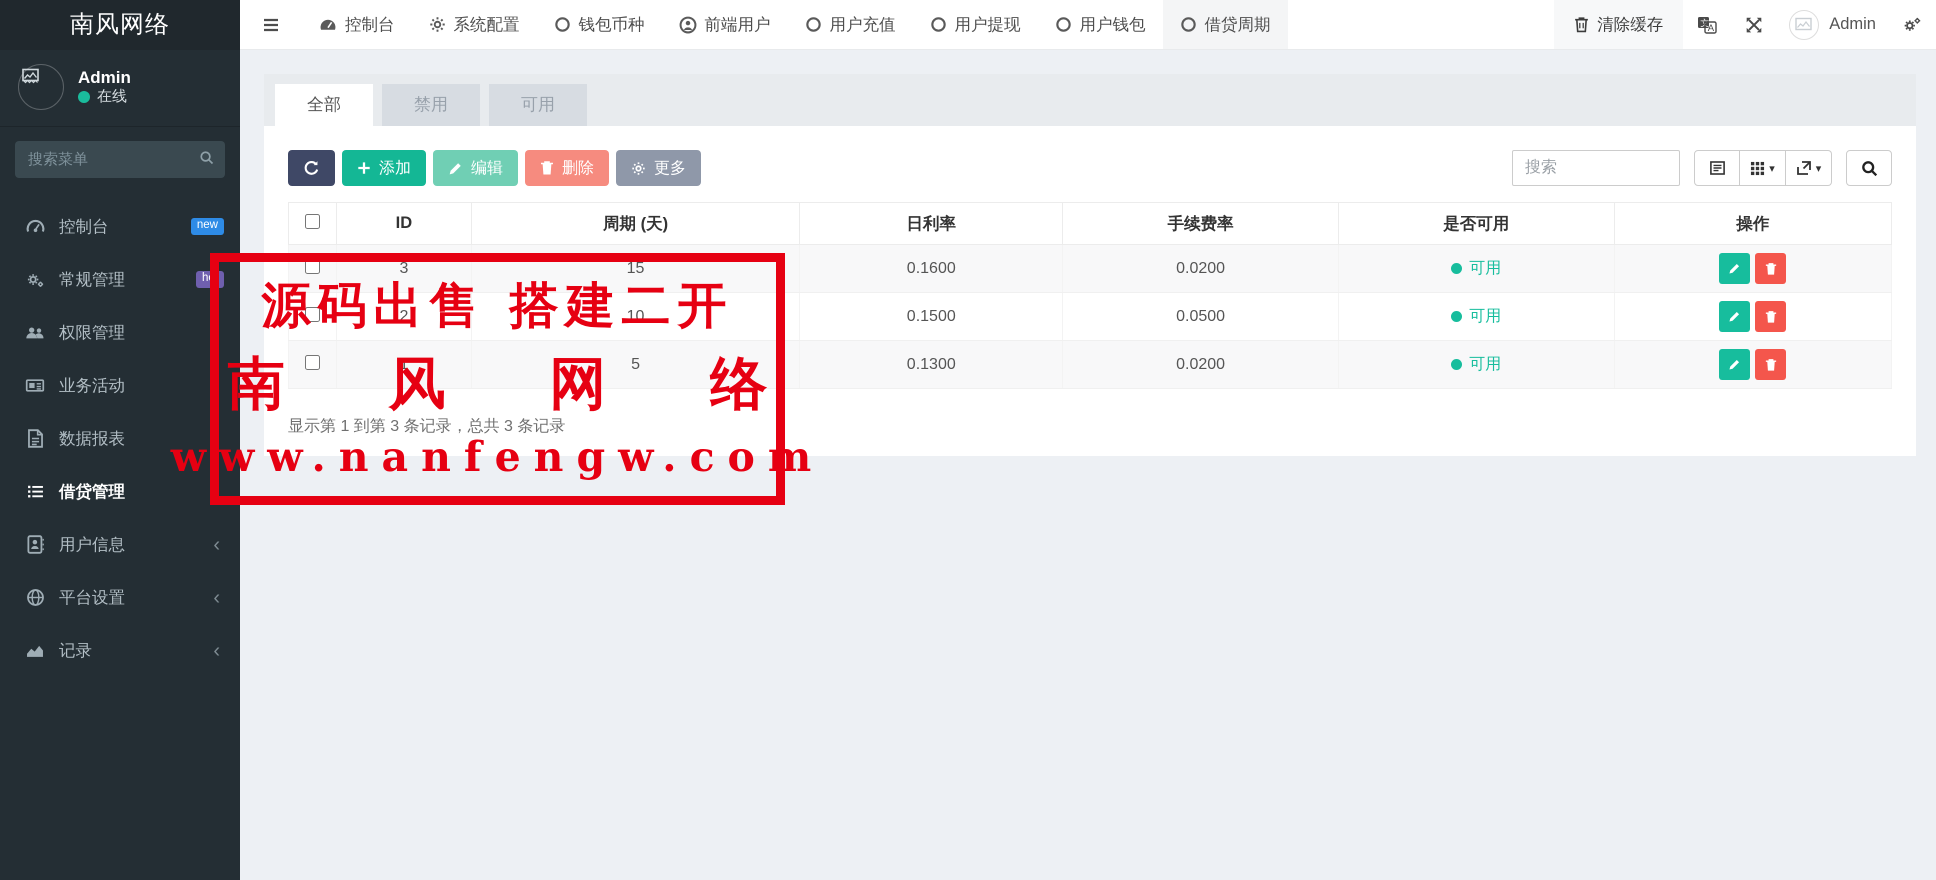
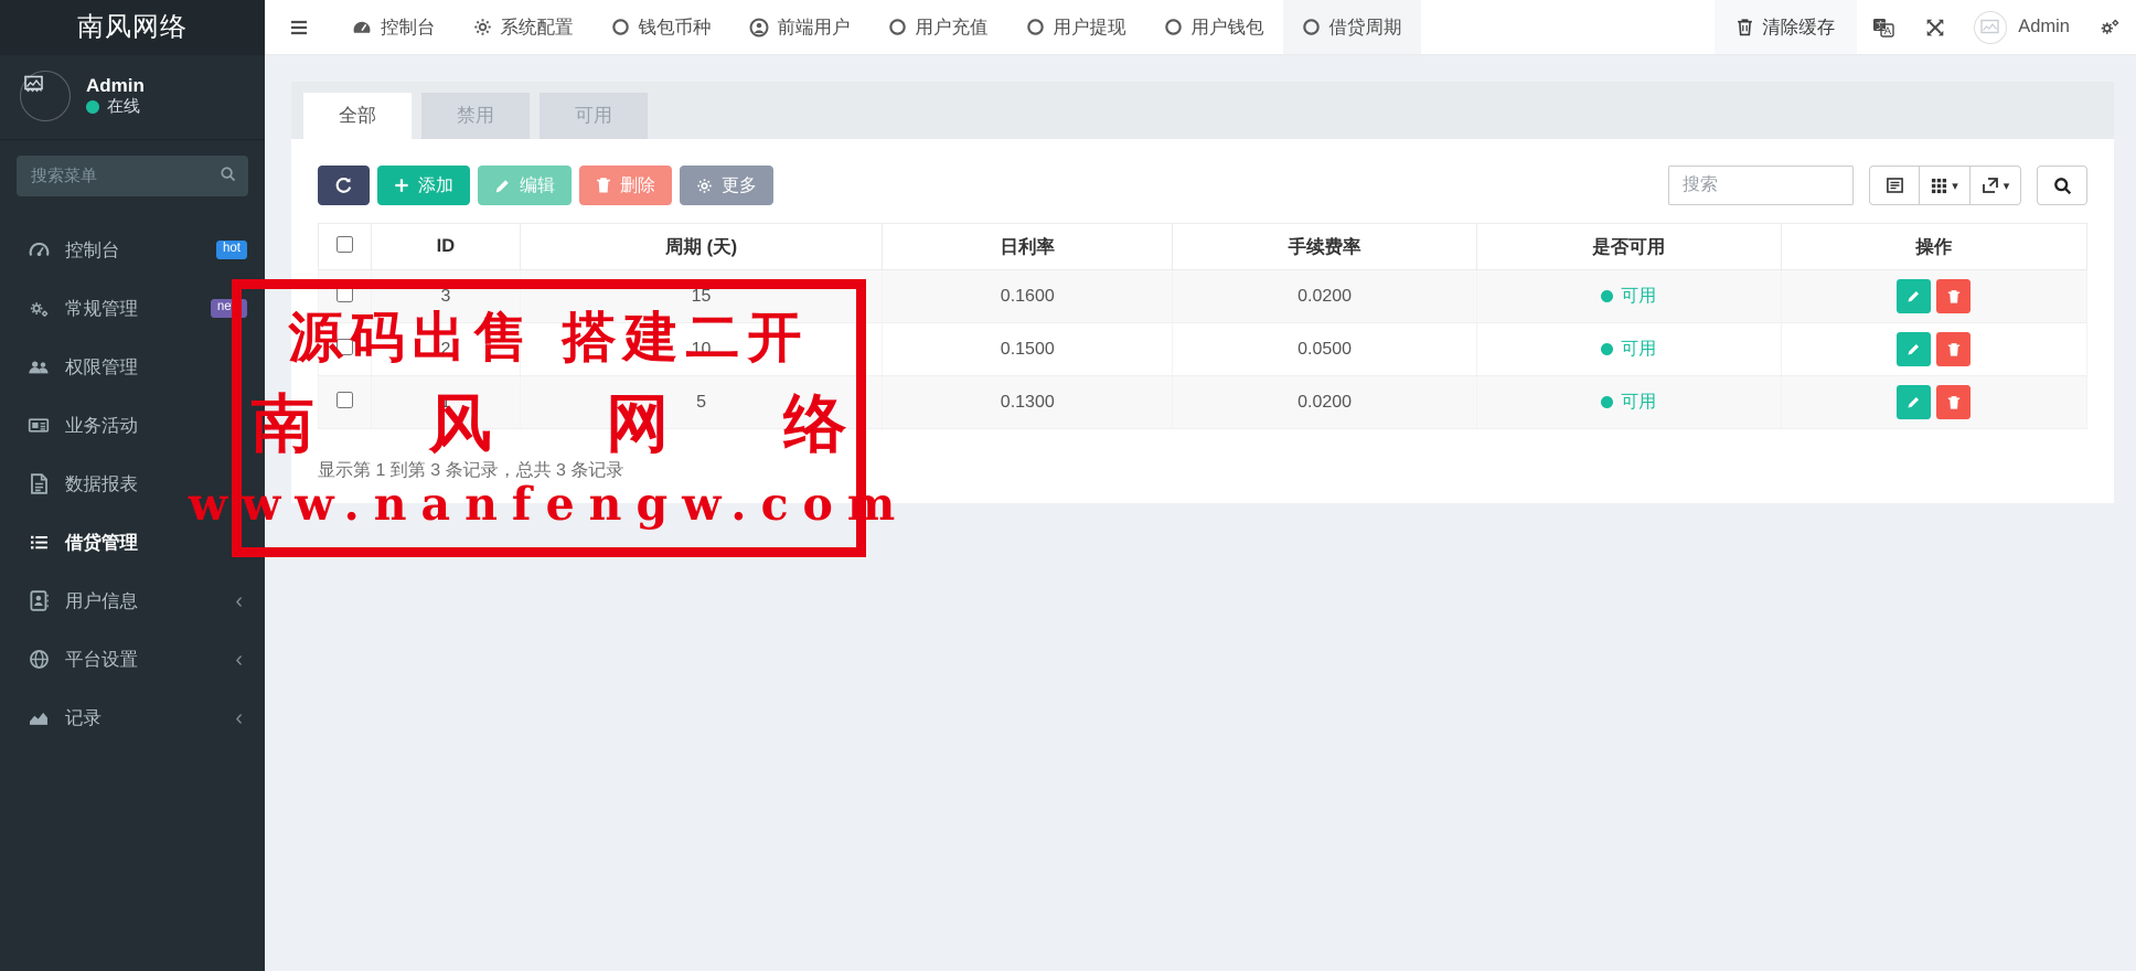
  南风网络
  Admin
  在线
  搜索菜单
  控制台
- new
+ hot
  常规管理
- hot
+ new
  权限管理
  业务活动
  数据报表
  借贷管理
  用户信息
  ‹
  平台设置
  ‹
  记录
  ‹
  控制台
  系统配置
  钱包币种
  前端用户
  用户充值
  用户提现
  用户钱包
  借贷周期
  清除缓存
  A
  Admin
  全部
  禁用
  可用
  添加
  编辑
  删除
  更多
  搜索
  ▾
  ▾
  	ID	周期 (天)	日利率	手续费率	是否可用	操作
  	3	15	0.1600	0.0200	可用
  	2	10	0.1500	0.0500	可用
  	1	5	0.1300	0.0200	可用
  显示第 1 到第 3 条记录，总共 3 条记录
  源码出售 搭建二开
  南 风 网 络
  www.nanfengw.com
